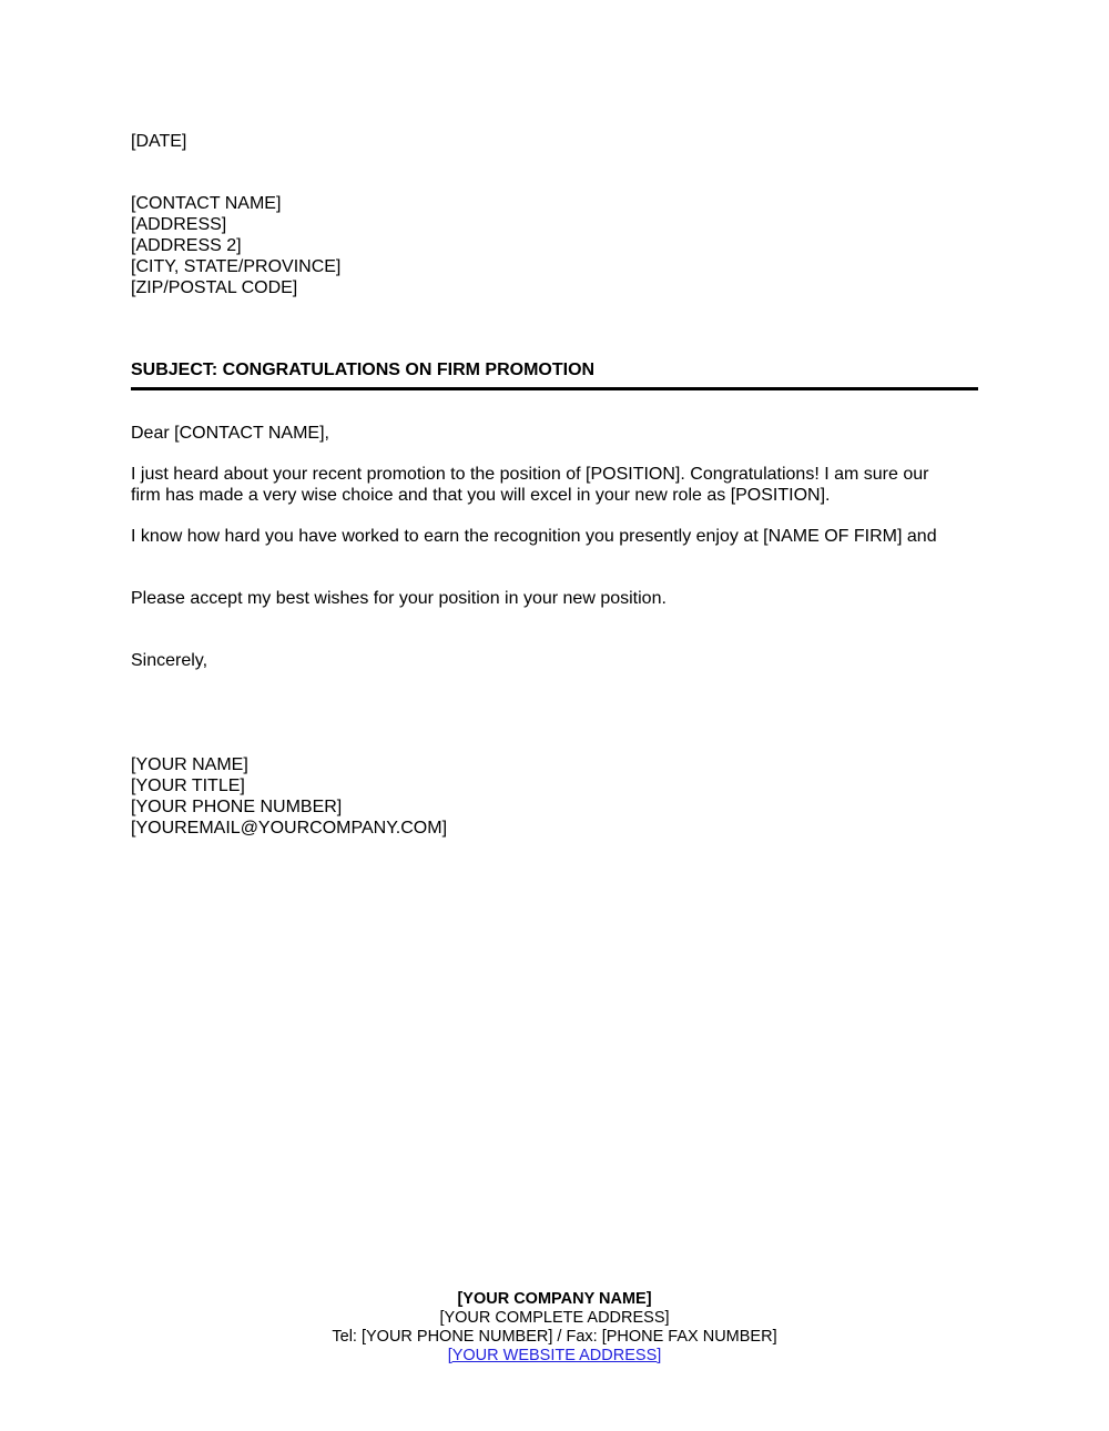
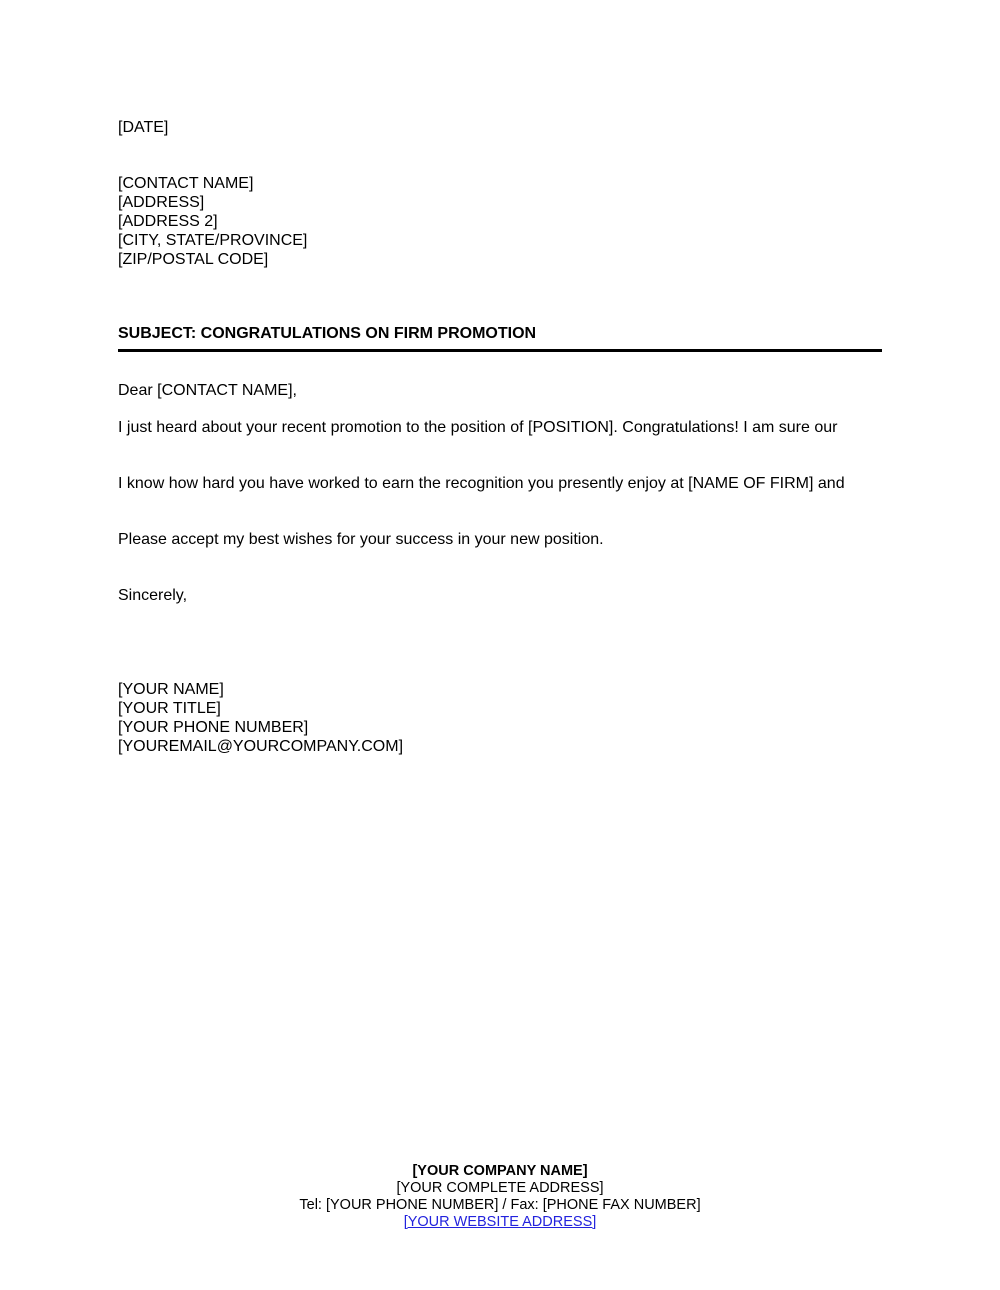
  [DATE]
  [CONTACT NAME]
  [ADDRESS]
  [ADDRESS 2]
  [CITY, STATE/PROVINCE]
  [ZIP/POSTAL CODE]
  SUBJECT: CONGRATULATIONS ON FIRM PROMOTION
  Dear [CONTACT NAME],
  I just heard about your recent promotion to the position of [POSITION]. Congratulations! I am sure our
- firm has made a very wise choice and that you will excel in your new role as [POSITION].
  I know how hard you have worked to earn the recognition you presently enjoy at [NAME OF FIRM] and
- Please accept my best wishes for your position in your new position.
+ Please accept my best wishes for your success in your new position.
  Sincerely,
  [YOUR NAME]
  [YOUR TITLE]
  [YOUR PHONE NUMBER]
  [YOUREMAIL@YOURCOMPANY.COM]
  [YOUR COMPANY NAME]
  [YOUR COMPLETE ADDRESS]
  Tel: [YOUR PHONE NUMBER] / Fax: [PHONE FAX NUMBER]
  [YOUR WEBSITE ADDRESS]
